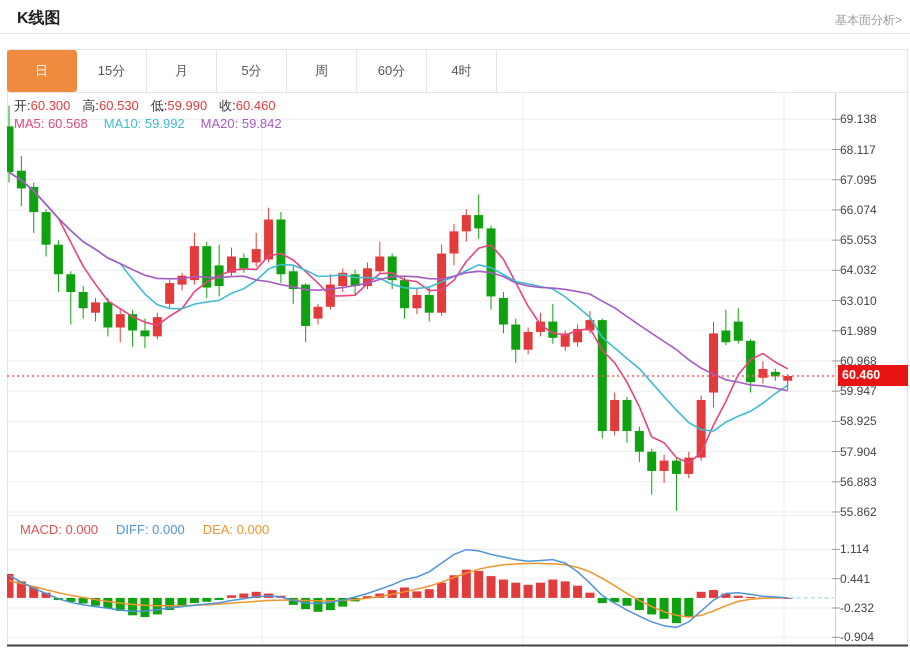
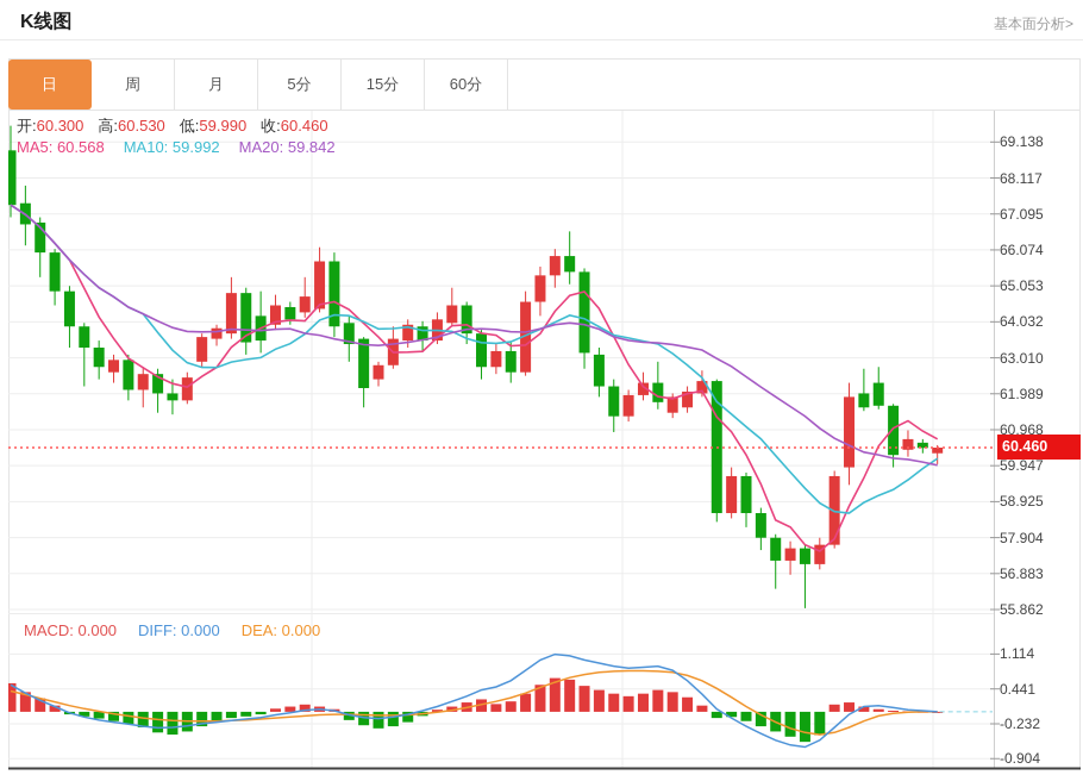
  K线图
  基本面分析>
  日
- 15分
+ 周
  月
  5分
- 周
+ 15分
  60分
- 4时
  开:60.300 高:60.530 低:59.990 收:60.460
  MA5: 60.568 MA10: 59.992 MA20: 59.842
  MACD: 0.000 DIFF: 0.000 DEA: 0.000
  69.138
  68.117
  67.095
  66.074
  65.053
  64.032
  63.010
  61.989
  60.968
  59.947
  58.925
  57.904
  56.883
  55.862
  1.114
  0.441
  -0.232
  -0.904
  60.460
